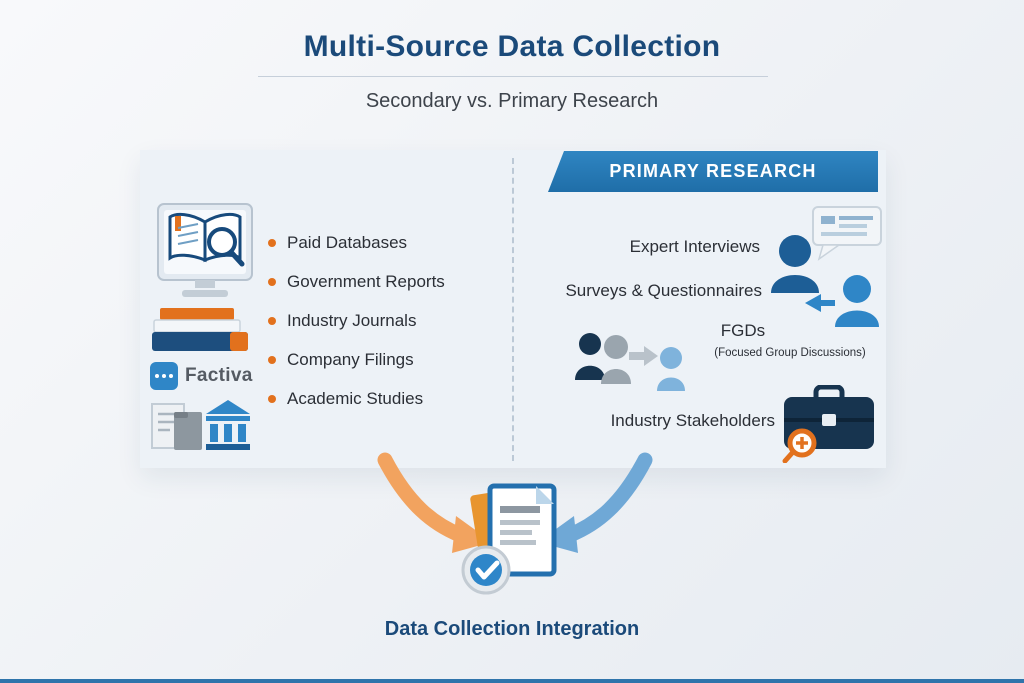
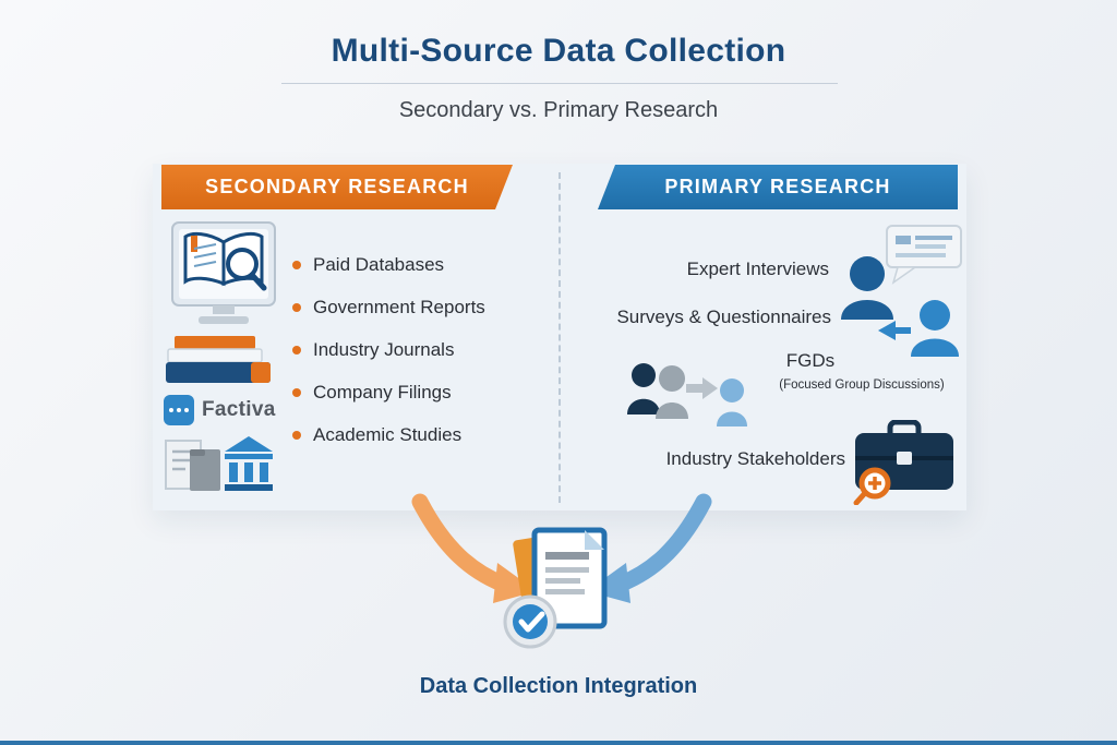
  Multi-Source Data Collection
  Secondary vs. Primary Research
+ SECONDARY RESEARCH
  PRIMARY RESEARCH
  Factiva
  Paid Databases
  Government Reports
  Industry Journals
  Company Filings
  Academic Studies
  Expert Interviews
  Surveys & Questionnaires
  FGDs
  (Focused Group Discussions)
  Industry Stakeholders
  Data Collection Integration
